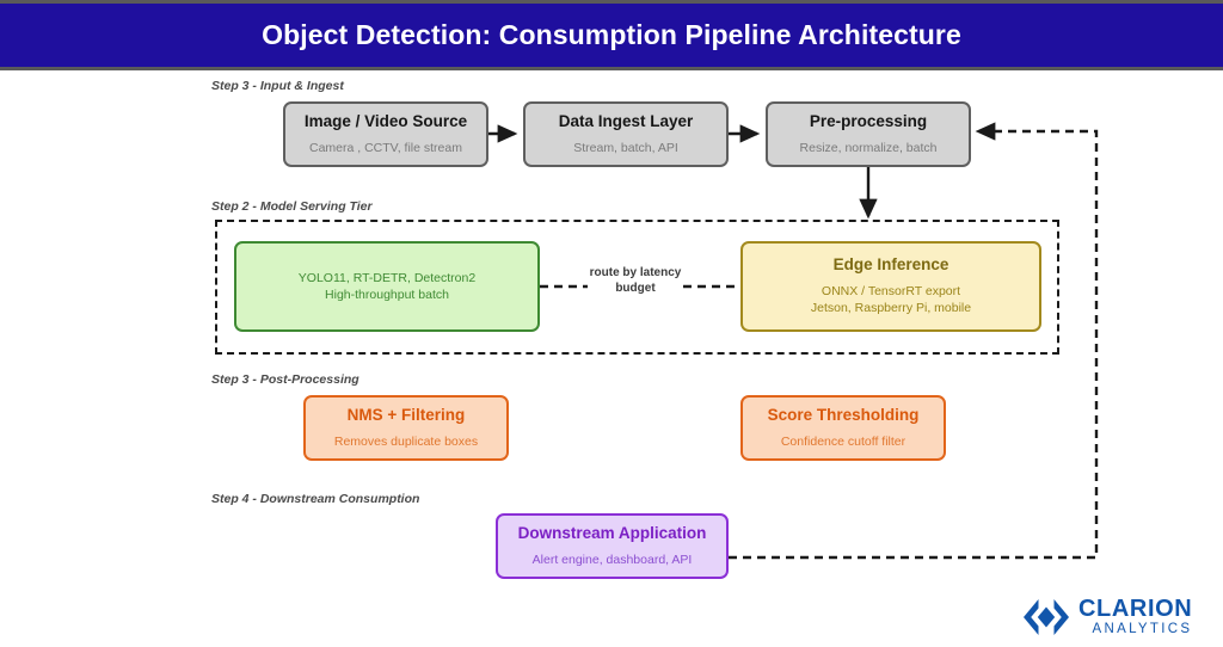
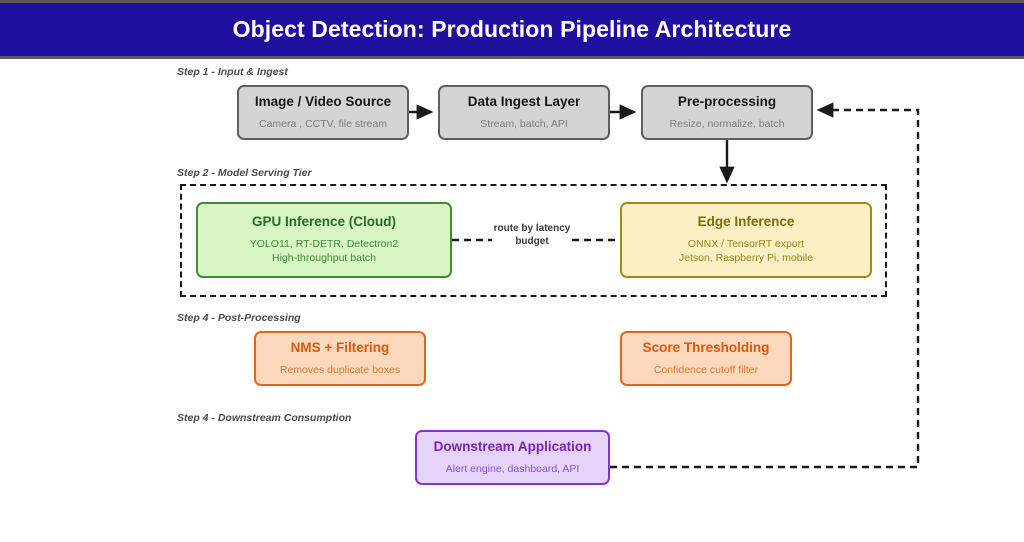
- Object Detection: Consumption Pipeline Architecture
+ Object Detection: Production Pipeline Architecture
- Step 3 - Input & Ingest
+ Step 1 - Input & Ingest
  Step 2 - Model Serving Tier
- Step 3 - Post-Processing
+ Step 4 - Post-Processing
  Step 4 - Downstream Consumption
  Image / Video Source
  Camera , CCTV, file stream
  Data Ingest Layer
  Stream, batch, API
  Pre-processing
  Resize, normalize, batch
+ GPU Inference (Cloud)
  YOLO11, RT-DETR, Detectron2
  High-throughput batch
  route by latency budget
  Edge Inference
  ONNX / TensorRT export
  Jetson, Raspberry Pi, mobile
  NMS + Filtering
  Removes duplicate boxes
  Score Thresholding
  Confidence cutoff filter
  Downstream Application
  Alert engine, dashboard, API
- CLARION
- ANALYTICS
